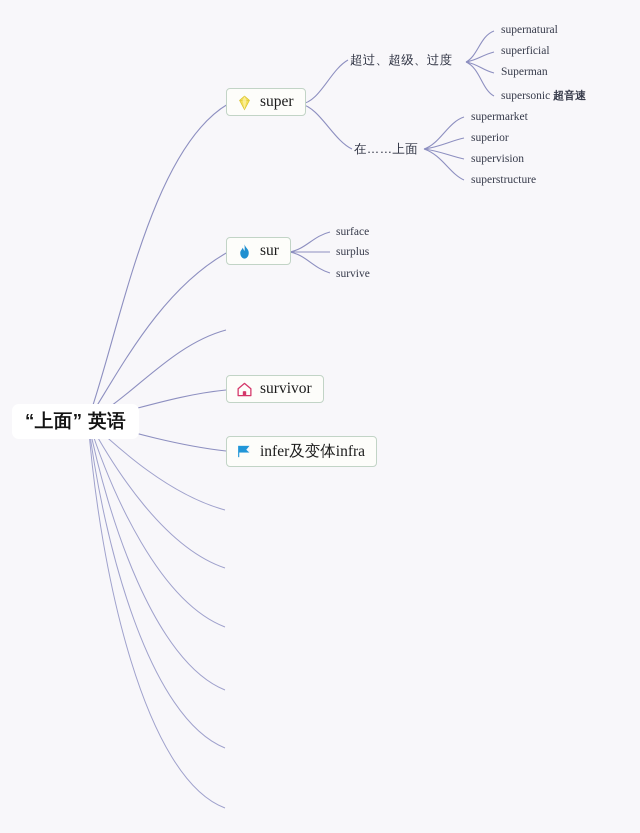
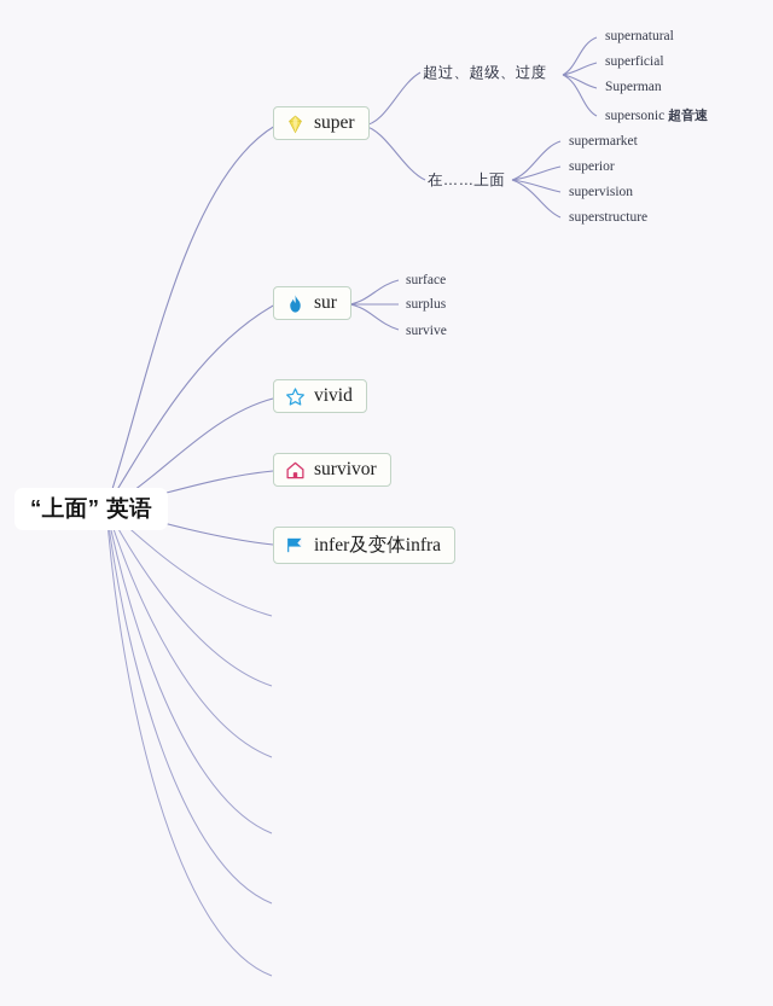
  “上面” 英语
  super
  sur
+ vivid
  survivor
  infer及变体infra
  超过、超级、过度
  在……上面
  supernatural
  superficial
  Superman
  supersonic 超音速
  supermarket
  superior
  supervision
  superstructure
  surface
  surplus
  survive
